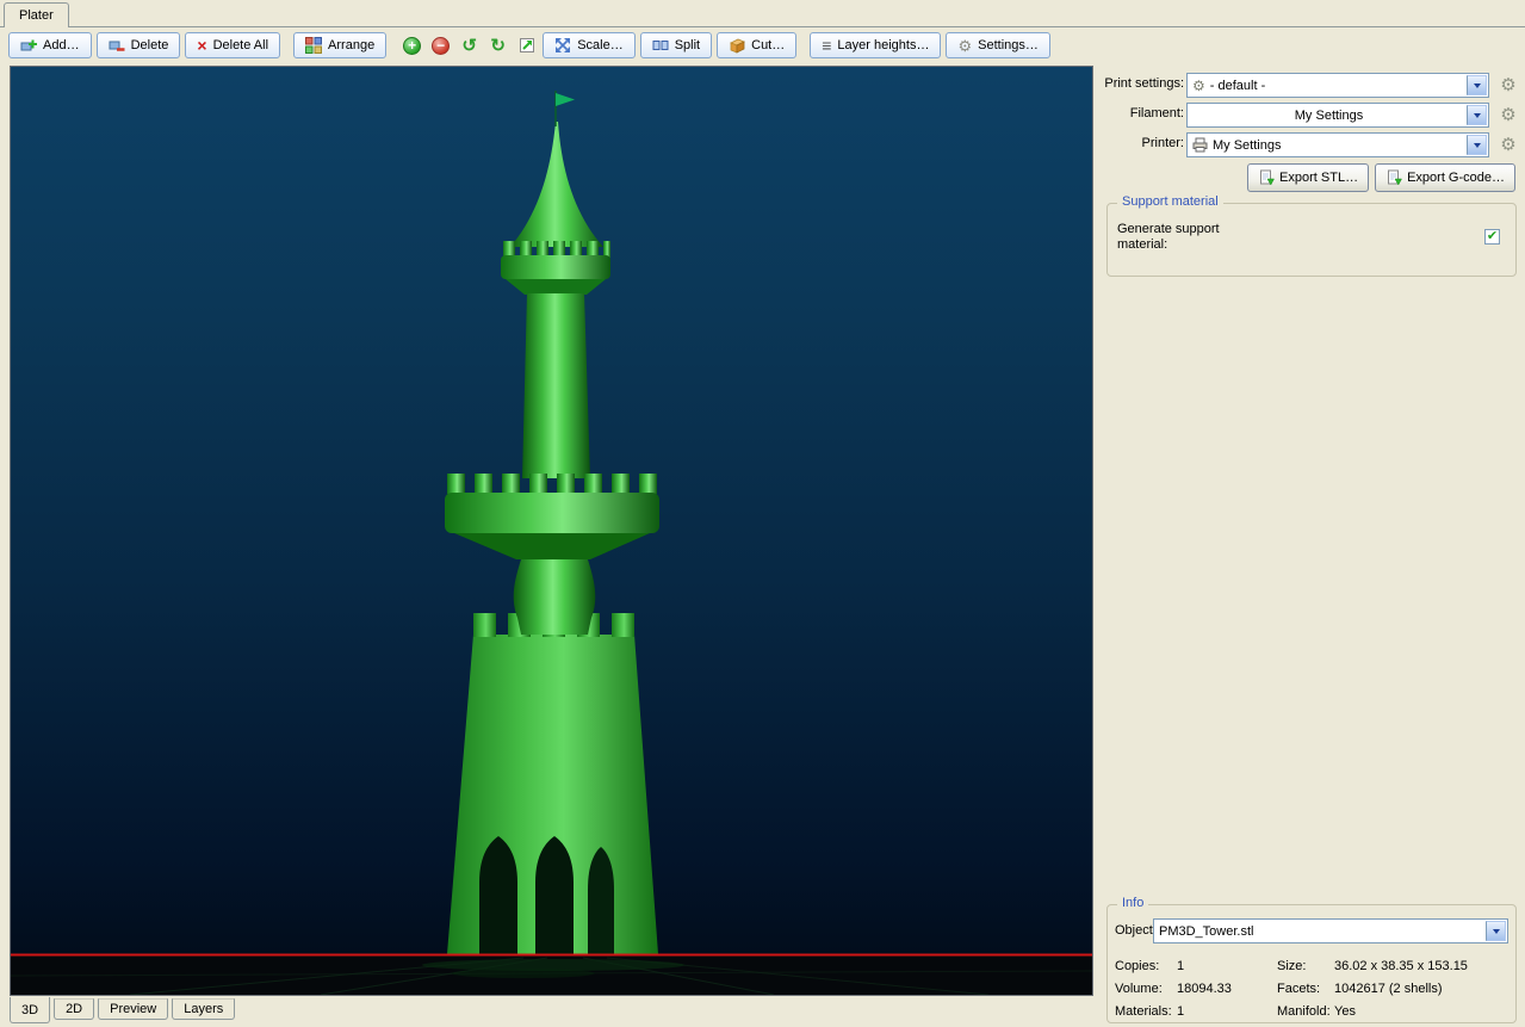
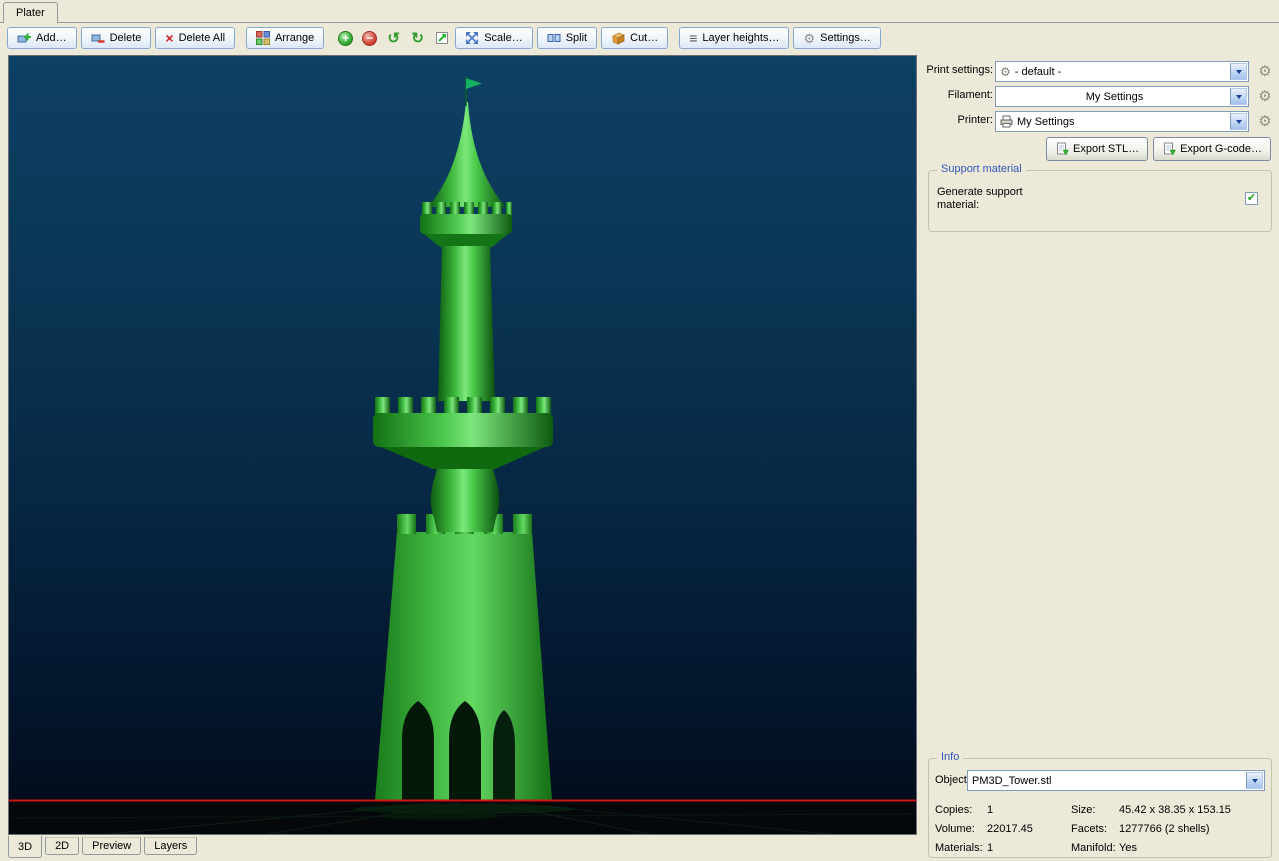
  Plater
  Add…
  Delete
  ×
  Delete All
  Arrange
  +
  −
  ↺
  ↻
  Scale…
  Split
  Cut…
  ≡
  Layer heights…
  ⚙
  Settings…
  Print settings:
  ⚙
  - default -
  ⚙
  Filament:
  My Settings
  ⚙
  Printer:
  My Settings
  ⚙
  Export STL…
  Export G-code…
  Support material
  Generate support material:
  ✔
  Info
  Object
  PM3D_Tower.stl
  Copies:
  1
  Size:
- 36.02 x 38.35 x 153.15
+ 45.42 x 38.35 x 153.15
  Volume:
- 18094.33
+ 22017.45
  Facets:
- 1042617 (2 shells)
+ 1277766 (2 shells)
  Materials:
  1
  Manifold:
  Yes
  3D
  2D
  Preview
  Layers
